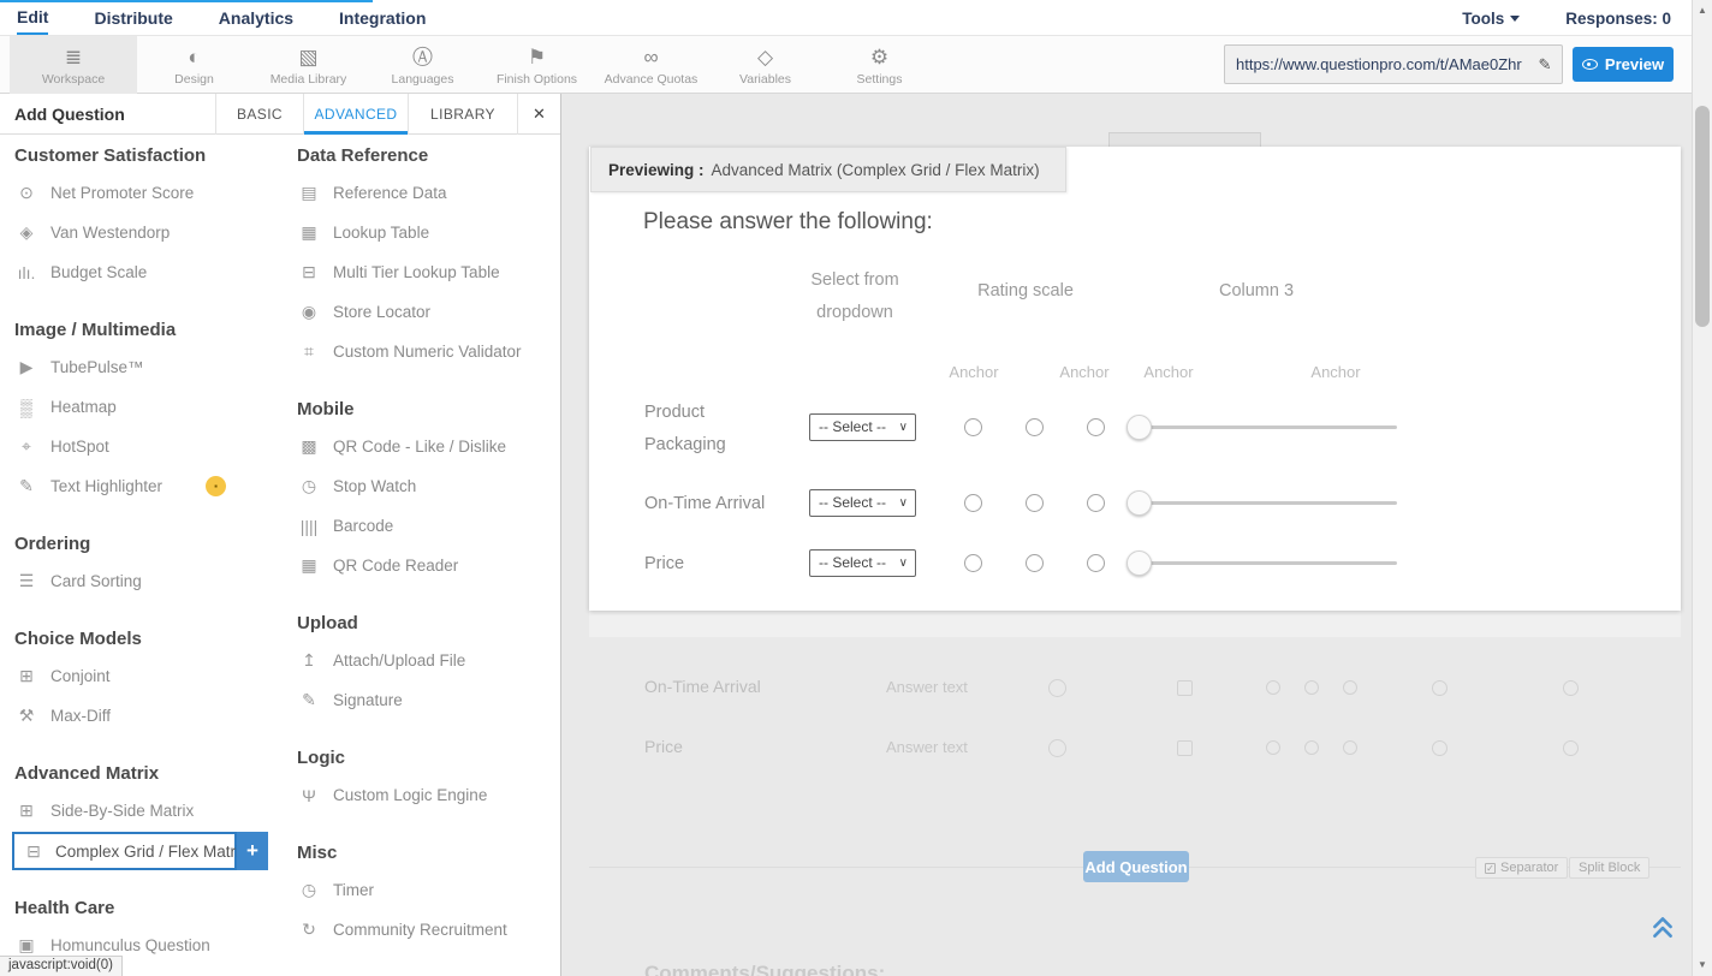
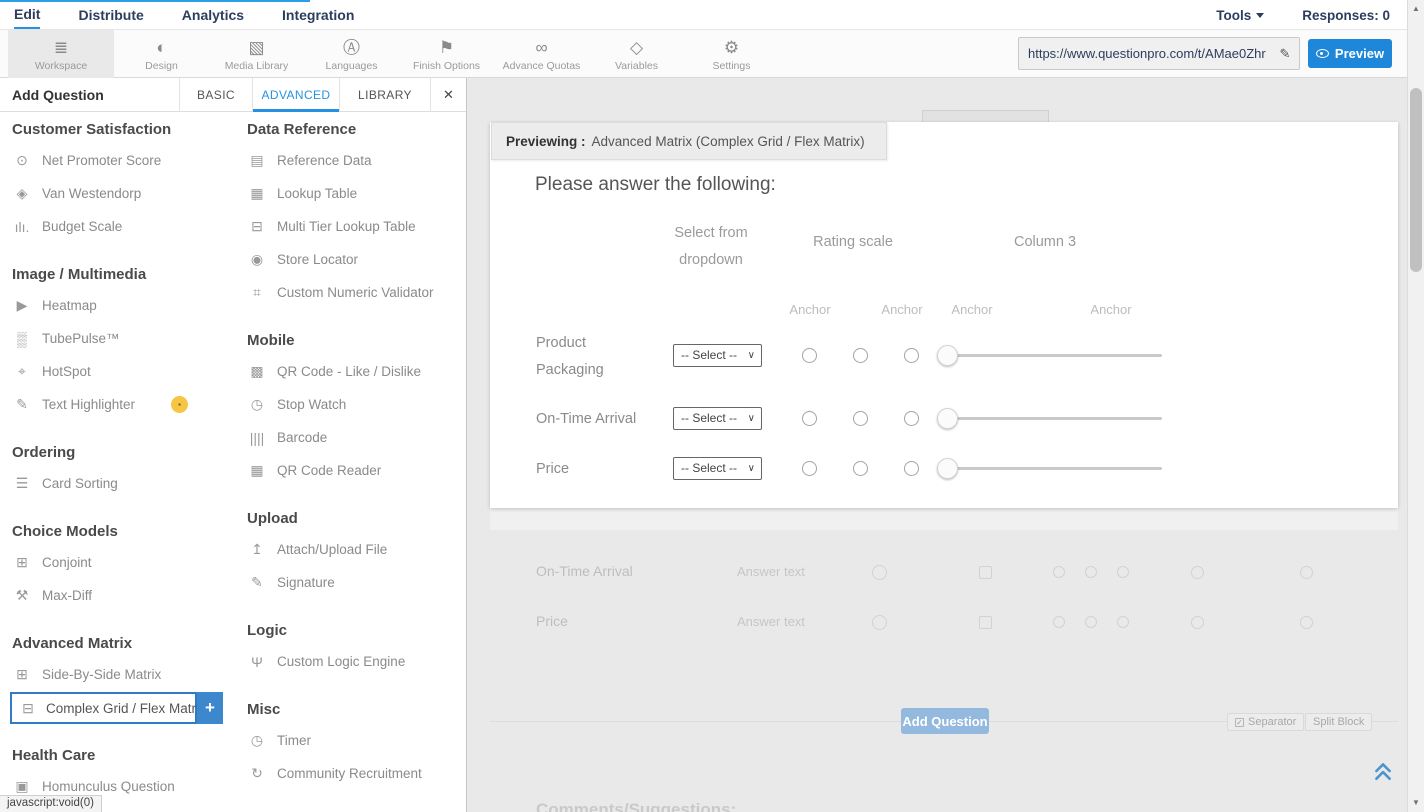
  Edit
  Distribute
  Analytics
  Integration
  Tools
  Responses: 0
  ≣
  Workspace
  ◐
  Design
  ▧
  Media Library
  Ⓐ
  Languages
  ⚑
  Finish Options
  ∞
  Advance Quotas
  ◇
  Variables
  ⚙
  Settings
  https://www.questionpro.com/t/AMae0Zhr
  ✎
  Preview
  Add Question
  BASIC
  ADVANCED
  LIBRARY
  ✕
  Customer Satisfaction
  ⊙
  Net Promoter Score
  ◈
  Van Westendorp
  ılı.
  Budget Scale
  Image / Multimedia
  ▶
- TubePulse™
+ Heatmap
  ▒
- Heatmap
+ TubePulse™
  ⌖
  HotSpot
  ✎
  Text Highlighter
  ▪
  Ordering
  ☰
  Card Sorting
  Choice Models
  ⊞
  Conjoint
  ⚒
  Max-Diff
  Advanced Matrix
  ⊞
  Side-By-Side Matrix
  ⊟
  Complex Grid / Flex Matr
  +
  Health Care
  ▣
  Homunculus Question
  Data Reference
  ▤
  Reference Data
  ▦
  Lookup Table
  ⊟
  Multi Tier Lookup Table
  ◉
  Store Locator
  ⌗
  Custom Numeric Validator
  Mobile
  ▩
  QR Code - Like / Dislike
  ◷
  Stop Watch
  ||||
  Barcode
  ▦
  QR Code Reader
  Upload
  ↥
  Attach/Upload File
  ✎
  Signature
  Logic
  Ψ
  Custom Logic Engine
  Misc
  ◷
  Timer
  ↻
  Community Recruitment
  Previewing :
  Advanced Matrix (Complex Grid / Flex Matrix)
  Please answer the following:
  Select from dropdown
  Rating scale
  Column 3
  Anchor
  Anchor
  Anchor
  Anchor
  Product Packaging
  -- Select --
  On-Time Arrival
  -- Select --
  Price
  -- Select --
  On-Time Arrival
  Answer text
  Price
  Answer text
  Add Question
  ✓
  Separator
  Split Block
  Comments/Suggestions:
  ▲
  ▼
  javascript:void(0)
